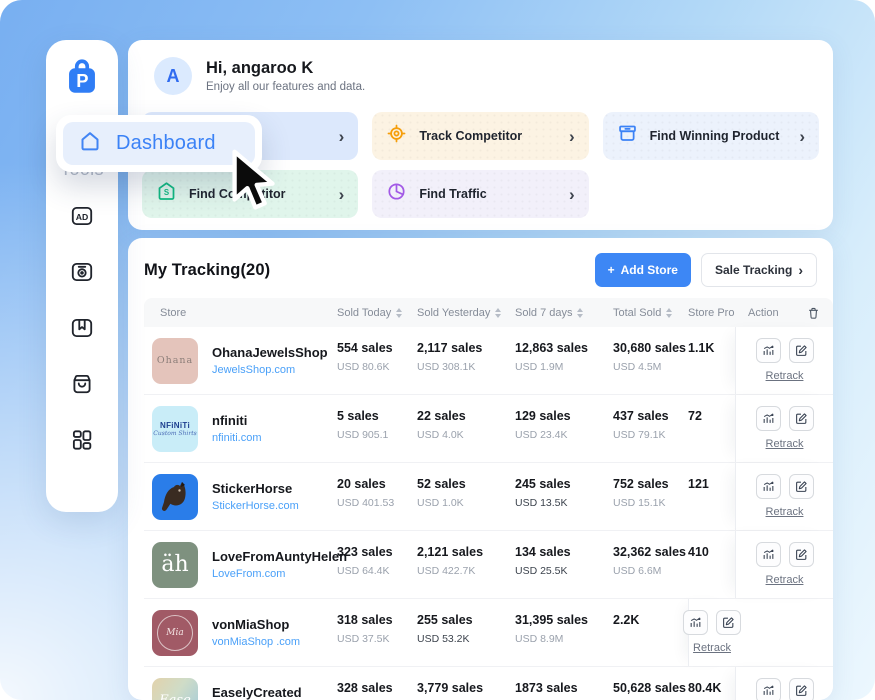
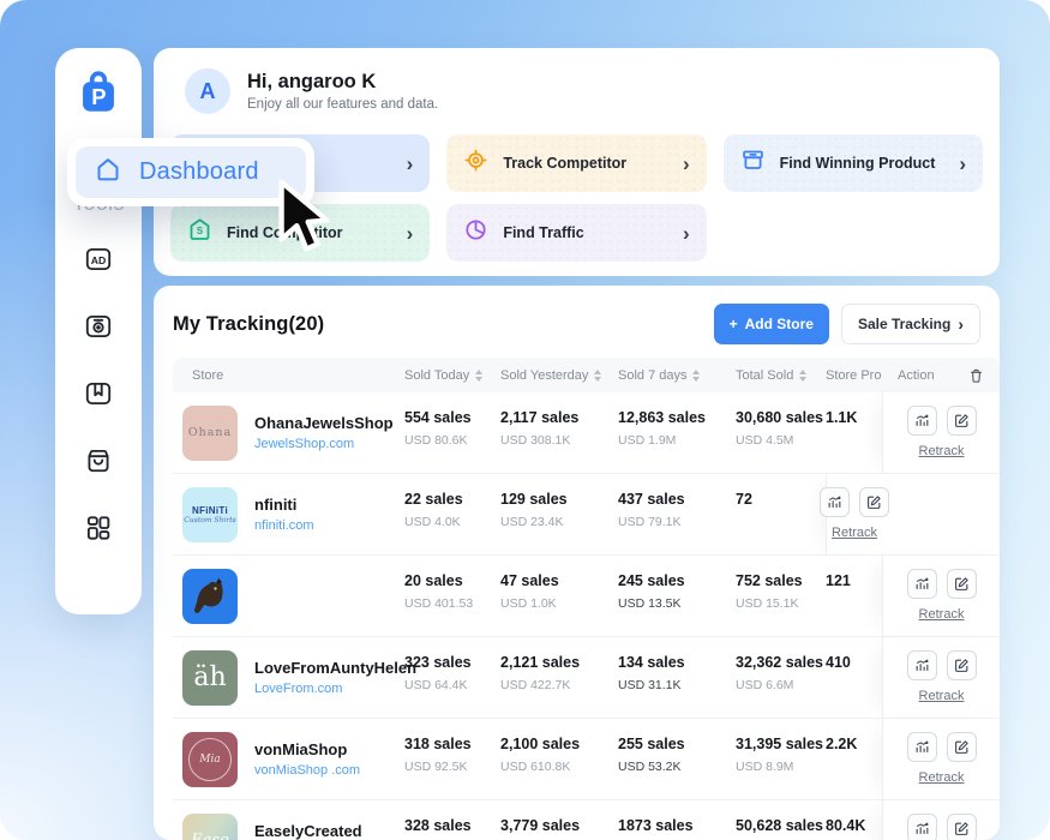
  P
  AD
  A
  Hi, angaroo K
  Enjoy all our features and data.
  ›
  Track Competitor
  ›
  Find Winning Product
  ›
  S
  Find Cotitor
  ›
  Find Traffic
  ›
  My Tracking(20)
  +
  Add Store
  Sale Tracking
  ›
  Store
  Sold Today
  Sold Yesterday
  Sold 7 days
  Total Sold
  Action
  Ohana
  OhanaJewelsShop
  JewelsShop.com
  554 sales
  USD 80.6K
  2,117 sales
  USD 308.1K
  12,863 sales
  USD 1.9M
  30,680 sales
  USD 4.5M
  1.1K
  Retrack
  NFiNiTi
  nfiniti
  nfiniti.com
- 5 sales
- USD 905.1
  22 sales
  USD 4.0K
  129 sales
  USD 23.4K
  437 sales
  USD 79.1K
  72
  Retrack
- StickerHorse
- StickerHorse.com
  20 sales
  USD 401.53
- 52 sales
+ 47 sales
  USD 1.0K
  245 sales
  USD 13.5K
  752 sales
  USD 15.1K
  121
  Retrack
  äh
  LoveFromAuntyHelen
  LoveFrom.com
  323 sales
  USD 64.4K
  2,121 sales
  USD 422.7K
  134 sales
- USD 25.5K
+ USD 31.1K
  32,362 sales
  USD 6.6M
  410
  Retrack
  Mia
  vonMiaShop
  vonMiaShop .com
  318 sales
- USD 37.5K
+ USD 92.5K
+ 2,100 sales
+ USD 610.8K
  255 sales
  USD 53.2K
  31,395 sales
  USD 8.9M
  2.2K
  Retrack
  EaselyCreated
  328 sales
  3,779 sales
  1873 sales
  50,628 sales
  80.4K
  Dashboard
